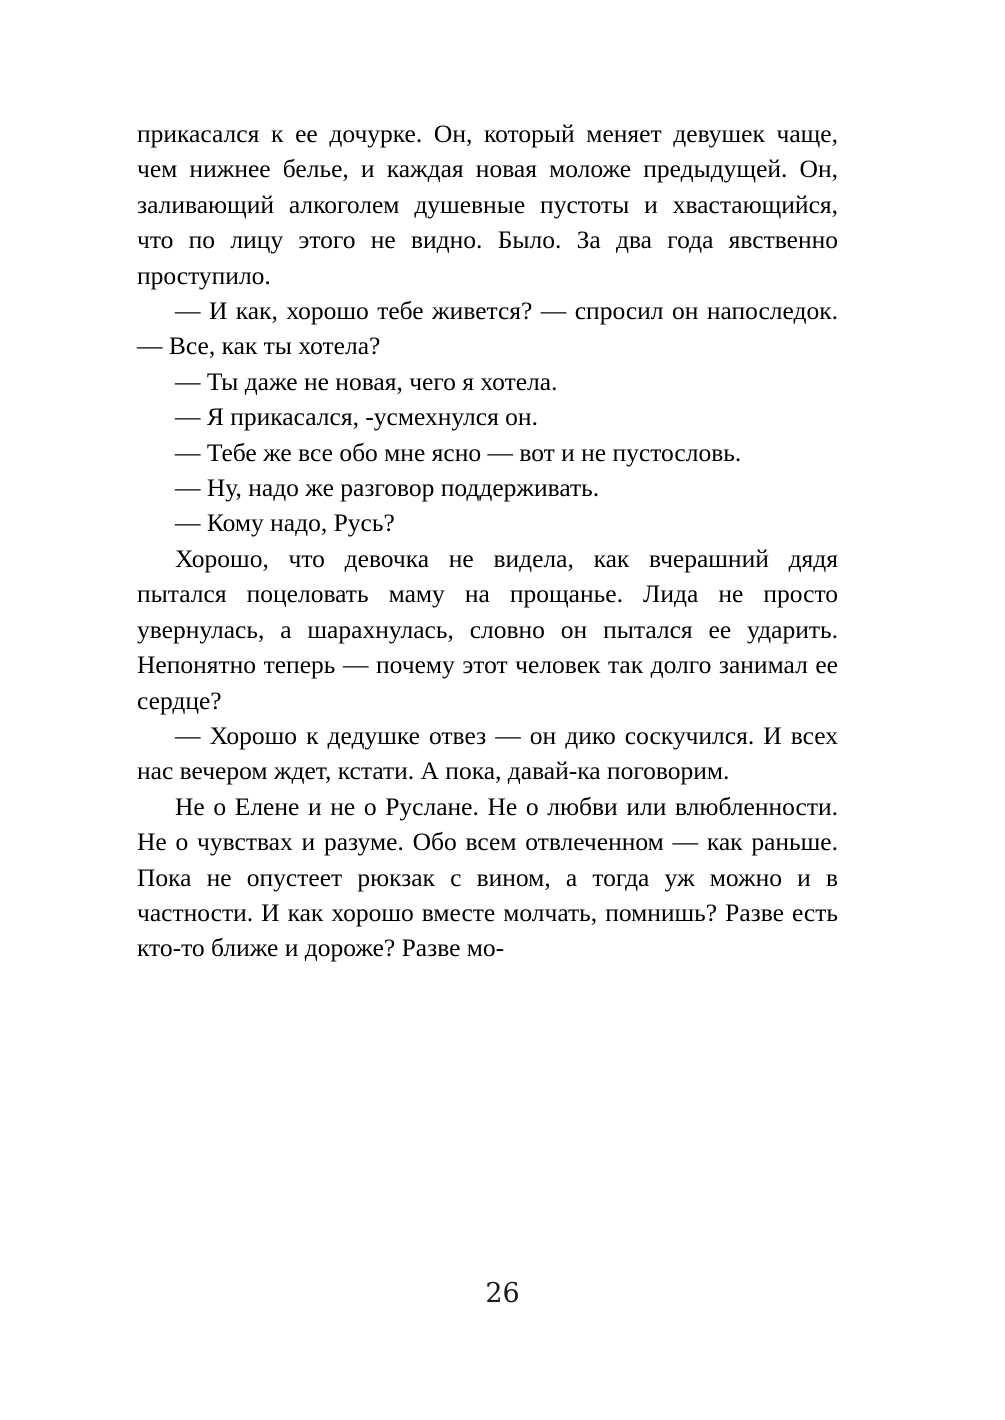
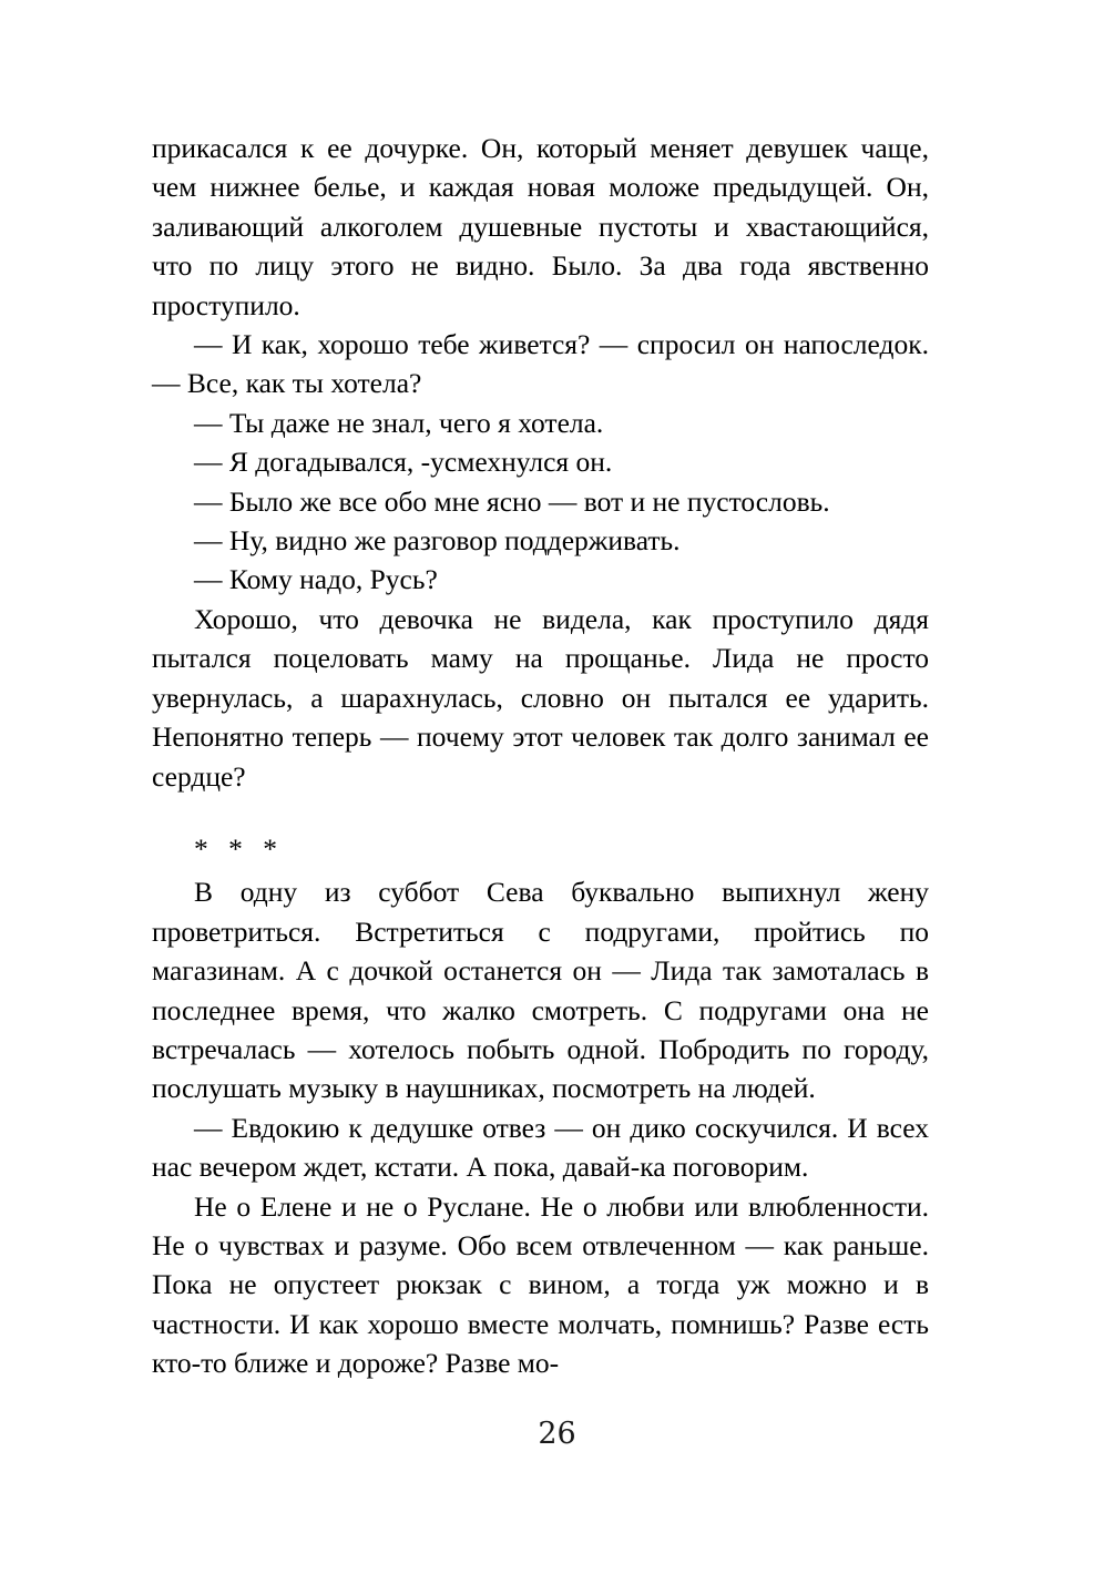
  прикасался к ее дочурке. Он, который меняет девушек чаще, чем нижнее белье, и каждая новая моложе предыдущей. Он, заливающий алкоголем душевные пустоты и хвастающийся, что по лицу этого не видно. Было. За два года явственно проступило.
  — И как, хорошо тебе живется? — спросил он напоследок. — Все, как ты хотела?
- — Ты даже не новая, чего я хотела.
+ — Ты даже не знал, чего я хотела.
- — Я прикасался, -усмехнулся он.
+ — Я догадывался, -усмехнулся он.
- — Тебе же все обо мне ясно — вот и не пустословь.
+ — Было же все обо мне ясно — вот и не пустословь.
- — Ну, надо же разговор поддерживать.
+ — Ну, видно же разговор поддерживать.
  — Кому надо, Русь?
- Хорошо, что девочка не видела, как вчерашний дядя пытался поцеловать маму на прощанье. Лида не просто увернулась, а шарахнулась, словно он пытался ее ударить. Непонятно теперь — почему этот человек так долго занимал ее сердце?
+ Хорошо, что девочка не видела, как проступило дядя пытался поцеловать маму на прощанье. Лида не просто увернулась, а шарахнулась, словно он пытался ее ударить. Непонятно теперь — почему этот человек так долго занимал ее сердце?
+ * * *
+ В одну из суббот Сева буквально выпихнул жену проветриться. Встретиться с подругами, пройтись по магазинам. А с дочкой останется он — Лида так замоталась в последнее время, что жалко смотреть. С подругами она не встречалась — хотелось побыть одной. Побродить по городу, послушать музыку в наушниках, посмотреть на людей.
- — Хорошо к дедушке отвез — он дико соскучился. И всех нас вечером ждет, кстати. А пока, давай-ка поговорим.
+ — Евдокию к дедушке отвез — он дико соскучился. И всех нас вечером ждет, кстати. А пока, давай-ка поговорим.
  Не о Елене и не о Руслане. Не о любви или влюбленности. Не о чувствах и разуме. Обо всем отвлеченном — как раньше. Пока не опустеет рюкзак с вином, а тогда уж можно и в частности. И как хорошо вместе молчать, помнишь? Разве есть кто-то ближе и дороже? Разве мо-
  26
